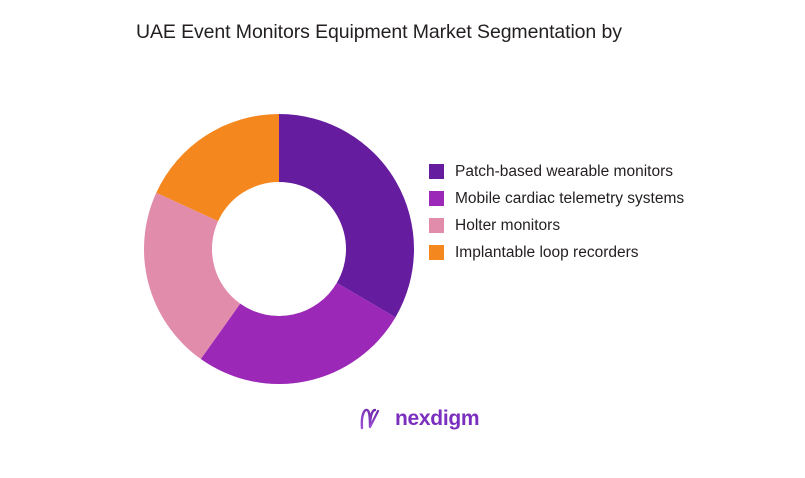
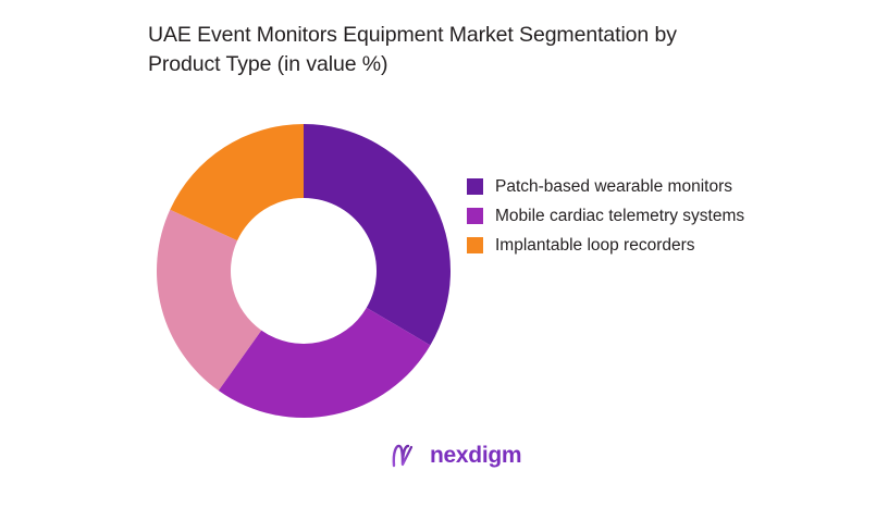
  UAE Event Monitors Equipment Market Segmentation by
+ Product Type (in value %)
  Patch-based wearable monitors
  Mobile cardiac telemetry systems
- Holter monitors
  Implantable loop recorders
  nexdigm
